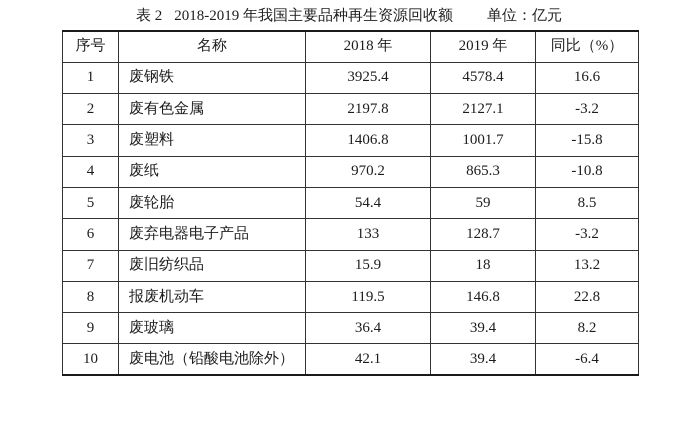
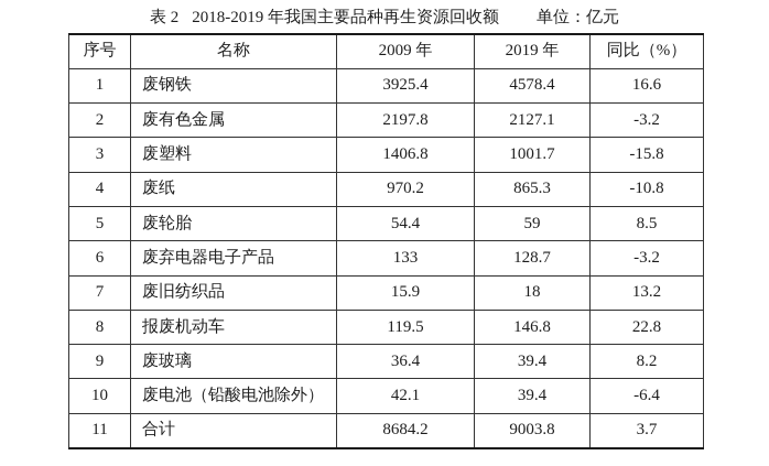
  表 2 2018-2019 年我国主要品种再生资源回收额 单位：亿元
- 序号	名称	2018 年	2019 年	同比（%）
+ 序号	名称	2009 年	2019 年	同比（%）
  1	废钢铁	3925.4	4578.4	16.6
  2	废有色金属	2197.8	2127.1	-3.2
  3	废塑料	1406.8	1001.7	-15.8
  4	废纸	970.2	865.3	-10.8
  5	废轮胎	54.4	59	8.5
  6	废弃电器电子产品	133	128.7	-3.2
  7	废旧纺织品	15.9	18	13.2
  8	报废机动车	119.5	146.8	22.8
  9	废玻璃	36.4	39.4	8.2
  10	废电池（铅酸电池除外）	42.1	39.4	-6.4
+ 11	合计	8684.2	9003.8	3.7
